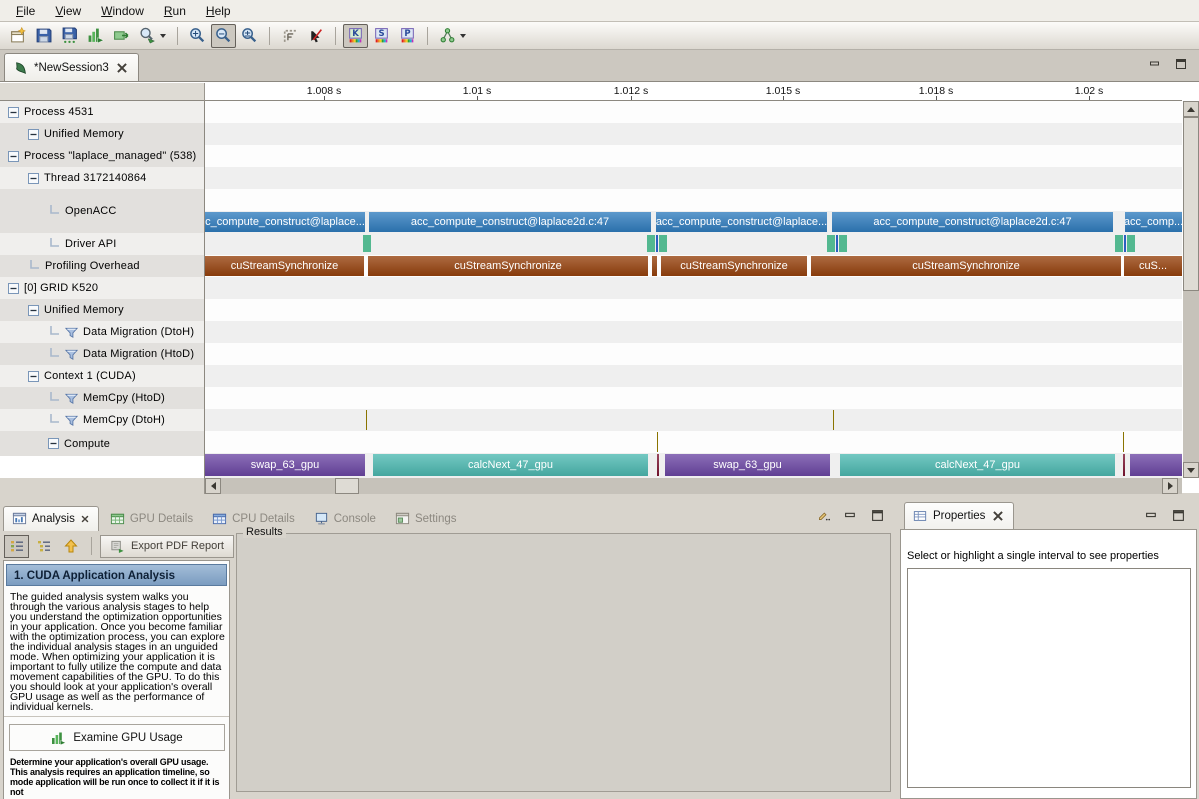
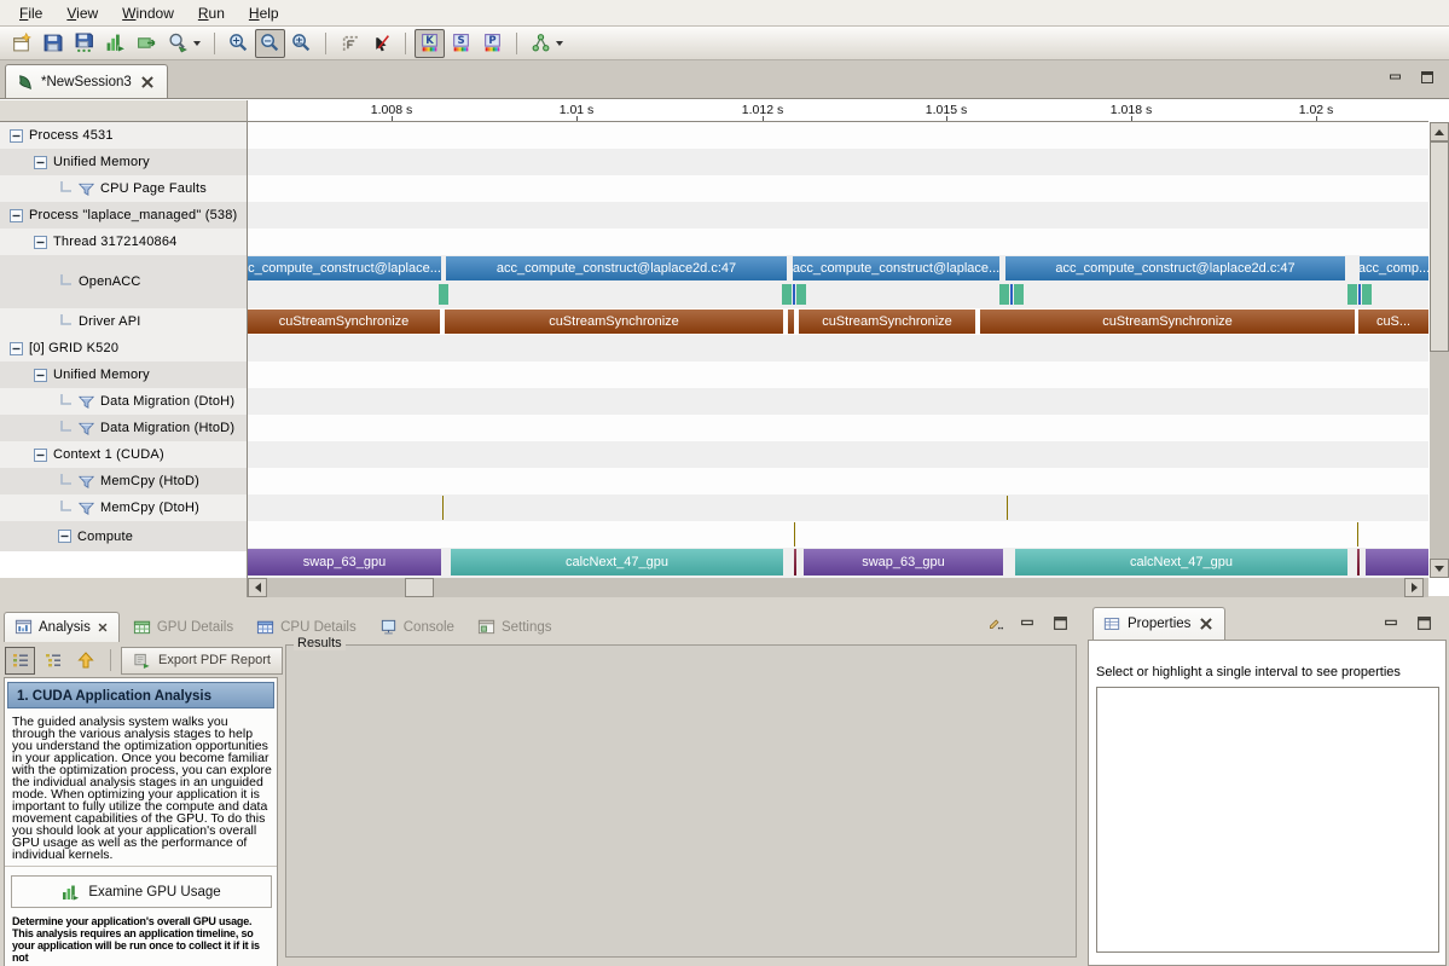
  File
  View
  Window
  Run
  Help
  +
  −
  ±
  K
  S
  P
  *NewSession3
  1.008 s
  1.01 s
  1.012 s
  1.015 s
  1.018 s
  1.02 s
  Process 4531
  Unified Memory
+ CPU Page Faults
  Process "laplace_managed" (538)
  Thread 3172140864
  OpenACC
  Driver API
- Profiling Overhead
  [0] GRID K520
  Unified Memory
  Data Migration (DtoH)
  Data Migration (HtoD)
  Context 1 (CUDA)
  MemCpy (HtoD)
  MemCpy (DtoH)
  Compute
  c_compute_construct@laplace...
  acc_compute_construct@laplace2d.c:47
  acc_compute_construct@laplace...
  acc_compute_construct@laplace2d.c:47
  acc_comp...
  cuStreamSynchronize
  cuStreamSynchronize
  cuStreamSynchronize
  cuStreamSynchronize
  cuS...
  swap_63_gpu
  calcNext_47_gpu
  swap_63_gpu
  calcNext_47_gpu
  Analysis
  GPU Details
  CPU Details
  Console
  Settings
  Export PDF Report
  1. CUDA Application Analysis
  The guided analysis system walks you through the various analysis stages to help you understand the optimization opportunities in your application. Once you become familiar with the optimization process, you can explore the individual analysis stages in an unguided mode. When optimizing your application it is important to fully utilize the compute and data movement capabilities of the GPU. To do this you should look at your application's overall GPU usage as well as the performance of individual kernels.
  Examine GPU Usage
- Determine your application's overall GPU usage. This analysis requires an application timeline, so mode application will be run once to collect it if it is not
+ Determine your application's overall GPU usage. This analysis requires an application timeline, so your application will be run once to collect it if it is not
  Results
  Properties
  Select or highlight a single interval to see properties
